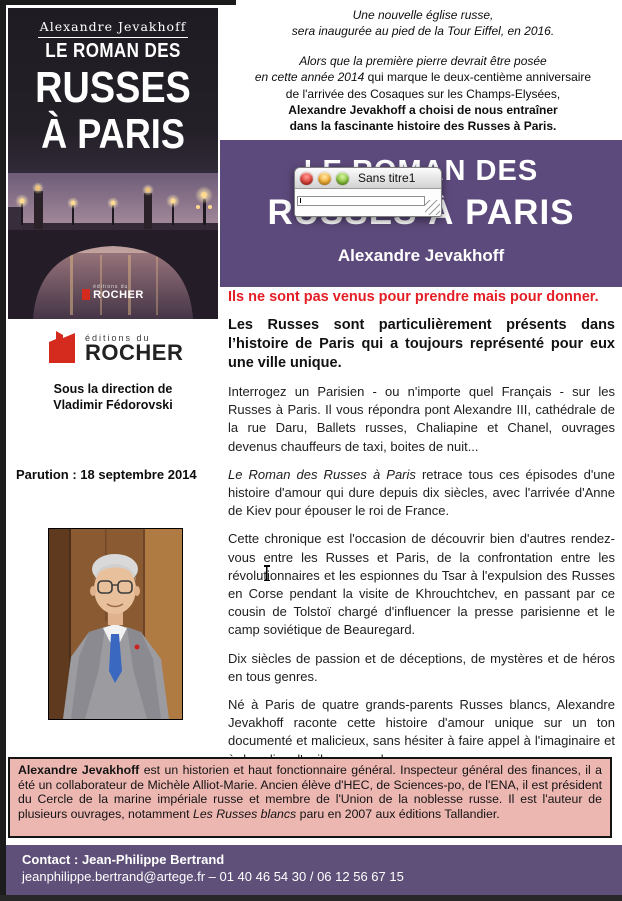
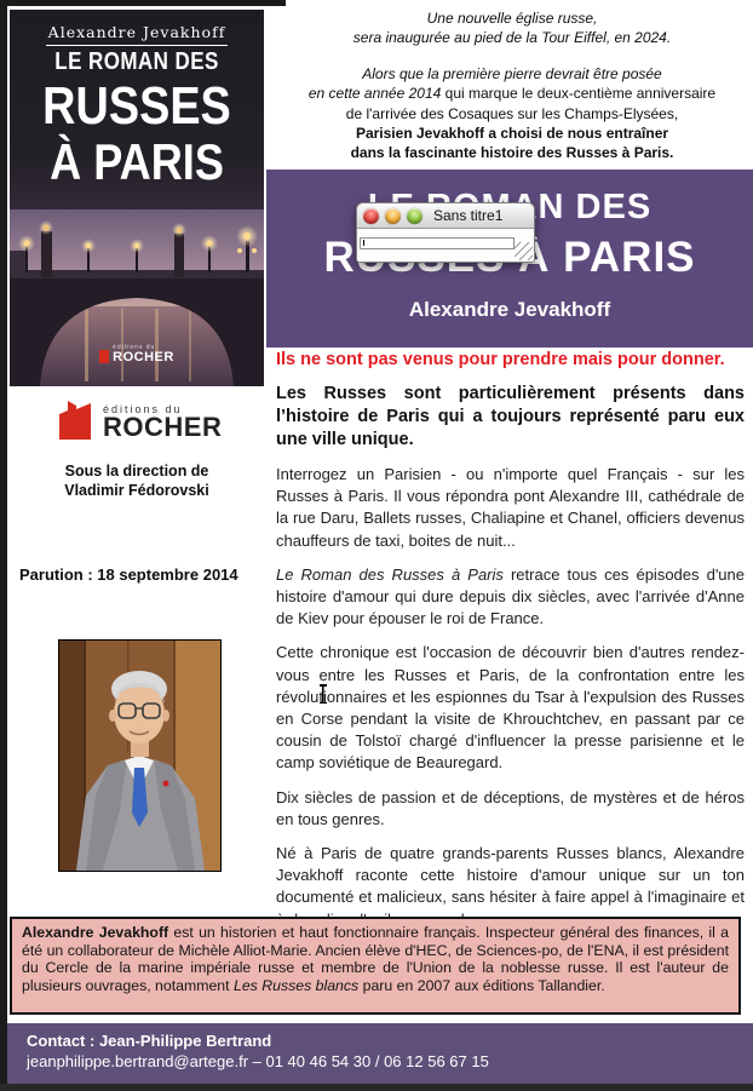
  Alexandre Jevakhoff
  LE ROMAN DES
  RUSSES
  À PARIS
  ROCHER
  Une nouvelle église russe,
- sera inaugurée au pied de la Tour Eiffel, en 2016.
+ sera inaugurée au pied de la Tour Eiffel, en 2024.
  Alors que la première pierre devrait être posée
  en cette année 2014 qui marque le deux-centième anniversaire
  de l'arrivée des Cosaques sur les Champs-Elysées,
- Alexandre Jevakhoff a choisi de nous entraîner
+ Parisien Jevakhoff a choisi de nous entraîner
  dans la fascinante histoire des Russes à Paris.
  Alexandre Jevakhoff
  Sans titre1
  éditions du
  ROCHER
  Sous la direction de
  Vladimir Fédorovski
  Parution : 18 septembre 2014
  Ils ne sont pas venus pour prendre mais pour donner.
- Les Russes sont particulièrement présents dans l’histoire de Paris qui a toujours représenté pour eux une ville unique.
+ Les Russes sont particulièrement présents dans l’histoire de Paris qui a toujours représenté paru eux une ville unique.
- Interrogez un Parisien - ou n'importe quel Français - sur les Russes à Paris. Il vous répondra pont Alexandre III, cathédrale de la rue Daru, Ballets russes, Chaliapine et Chanel, ouvrages devenus chauffeurs de taxi, boites de nuit...
+ Interrogez un Parisien - ou n'importe quel Français - sur les Russes à Paris. Il vous répondra pont Alexandre III, cathédrale de la rue Daru, Ballets russes, Chaliapine et Chanel, officiers devenus chauffeurs de taxi, boites de nuit...
  Le Roman des Russes à Paris retrace tous ces épisodes d'une histoire d'amour qui dure depuis dix siècles, avec l'arrivée d'Anne de Kiev pour épouser le roi de France.
  Cette chronique est l'occasion de découvrir bien d'autres rendez-vous entre les Russes et Paris, de la confrontation entre les révoluonnaires et les espionnes du Tsar à l'expulsion des Russes en Corse pendant la visite de Khrouchtchev, en passant par ce cousin de Tolstoï chargé d'influencer la presse parisienne et le camp soviétique de Beauregard.
  Dix siècles de passion et de déceptions, de mystères et de héros en tous genres.
  Né à Paris de quatre grands-parents Russes blancs, Alexandre Jevakhoff raconte cette histoire d'amour unique sur un ton documenté et malicieux, sans hésiter à faire appel à l'imaginaire et
- Alexandre Jevakhoff est un historien et haut fonctionnaire général. Inspecteur général des finances, il a été un collaborateur de Michèle Alliot-Marie. Ancien élève d'HEC, de Sciences-po, de l'ENA, il est président du Cercle de la marine impériale russe et membre de l'Union de la noblesse russe. Il est l'auteur de plusieurs ouvrages, notamment Les Russes blancs paru en 2007 aux éditions Tallandier.
+ Alexandre Jevakhoff est un historien et haut fonctionnaire français. Inspecteur général des finances, il a été un collaborateur de Michèle Alliot-Marie. Ancien élève d'HEC, de Sciences-po, de l'ENA, il est président du Cercle de la marine impériale russe et membre de l'Union de la noblesse russe. Il est l'auteur de plusieurs ouvrages, notamment Les Russes blancs paru en 2007 aux éditions Tallandier.
  Contact : Jean-Philippe Bertrand
  jeanphilippe.bertrand@artege.fr – 01 40 46 54 30 / 06 12 56 67 15
